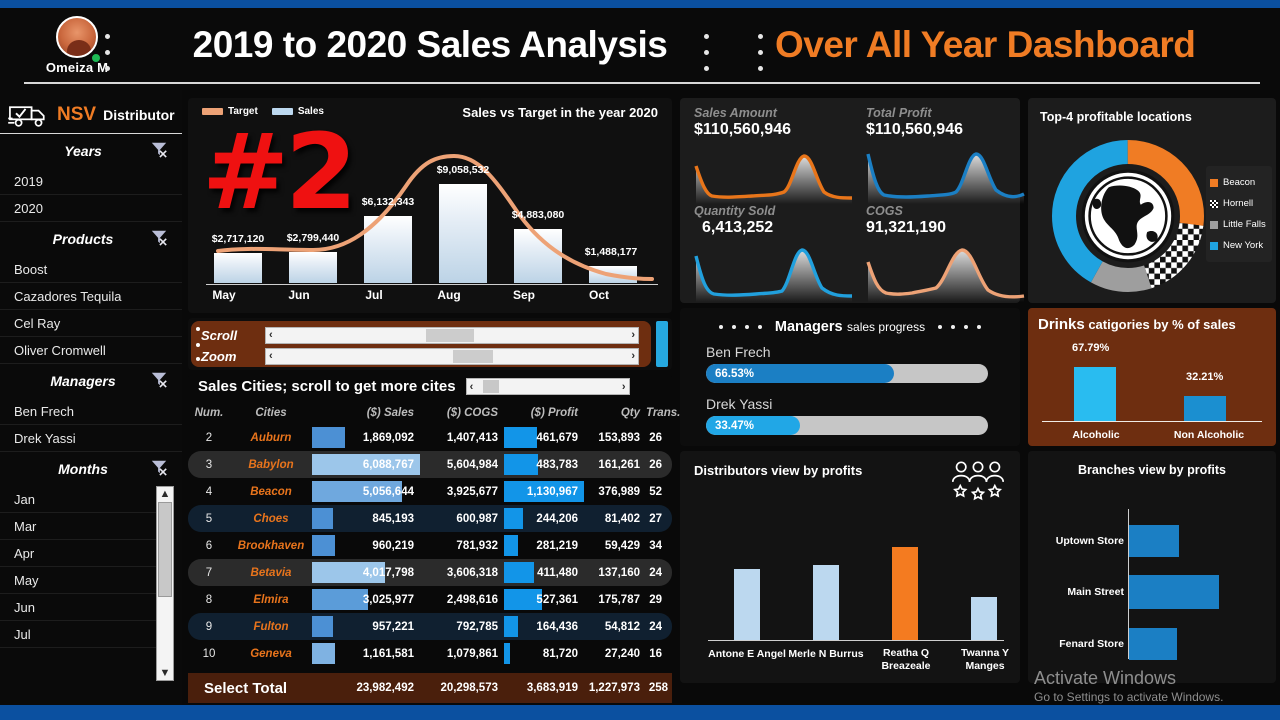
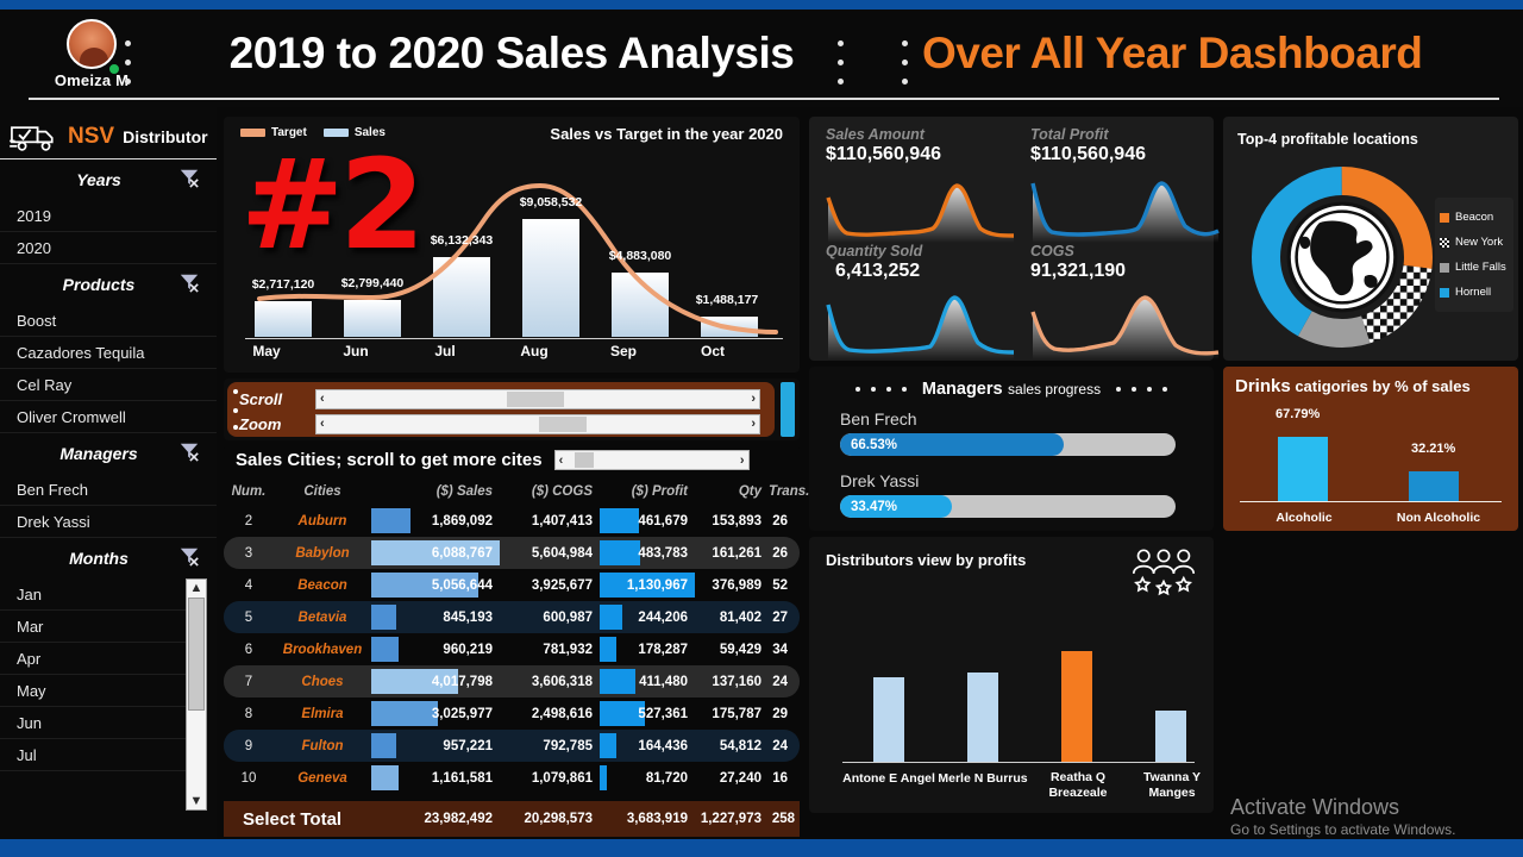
  Omeiza M
  2019 to 2020 Sales Analysis
  Over All Year Dashboard
  NSV
  Distributor
  Years
  2019
  2020
  Products
  Boost
  Cazadores Tequila
  Cel Ray
  Oliver Cromwell
  Managers
  Ben Frech
  Drek Yassi
  Months
  Jan
  Mar
  Apr
  May
  Jun
  Jul
  ▲
  ▼
  Target
  Sales
  Sales vs Target in the year 2020
  #2
  $2,717,120
  $2,799,440
  $6,132,343
  $9,058,532
  $4,883,080
  $1,488,177
  May
  Jun
  Jul
  Aug
  Sep
  Oct
  Sales Amount
  $110,560,946
  Total Profit
  $110,560,946
  Quantity Sold
  6,413,252
  COGS
  91,321,190
  Top-4 profitable locations
  Beacon
- Hornell
+ New York
  Little Falls
- New York
+ Hornell
  Scroll
  ‹
  ›
  Zoom
  ‹
  ›
  Sales Cities; scroll to get more cites
  ‹
  ›
  Num.
  Cities
  ($) Sales
  ($) COGS
  ($) Profit
  Qty
  Trans.
  2
  Auburn
  1,869,092
  1,407,413
  461,679
  153,893
  26
  3
  Babylon
  6,088,767
  5,604,984
  483,783
  161,261
  26
  4
  Beacon
  5,056,644
  3,925,677
  1,130,967
  376,989
  52
  5
- Choes
+ Betavia
  845,193
  600,987
  244,206
  81,402
  27
  6
  Brookhaven
  960,219
  781,932
- 281,219
+ 178,287
  59,429
  34
  7
- Betavia
+ Choes
  4,017,798
  3,606,318
  411,480
  137,160
  24
  8
  Elmira
  3,025,977
  2,498,616
  527,361
  175,787
  29
  9
  Fulton
  957,221
  792,785
  164,436
  54,812
  24
  10
  Geneva
  1,161,581
  1,079,861
  81,720
  27,240
  16
  Select Total
  23,982,492
  20,298,573
  3,683,919
  1,227,973
  258
  Managers sales progress
  Ben Frech
  66.53%
  Drek Yassi
  33.47%
  Drinks catigories by % of sales
  67.79%
  32.21%
  Alcoholic
  Non Alcoholic
  Distributors view by profits
  Antone E Angel
  Merle N Burrus
  Reatha Q Breazeale
  Twanna Y Manges
- Branches view by profits
- Uptown Store
- Main Street
- Fenard Store
  Activate Windows
  Go to Settings to activate Windows.
